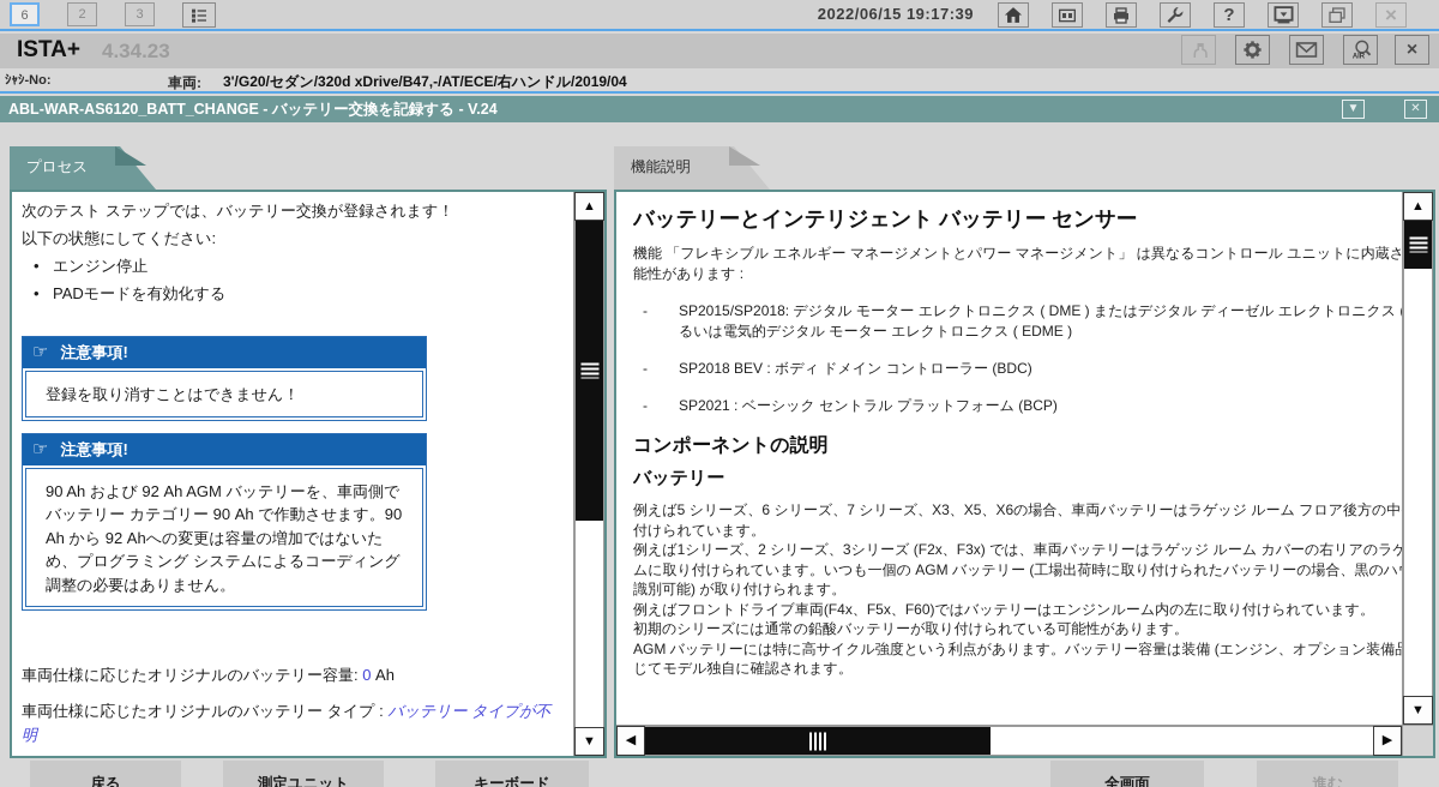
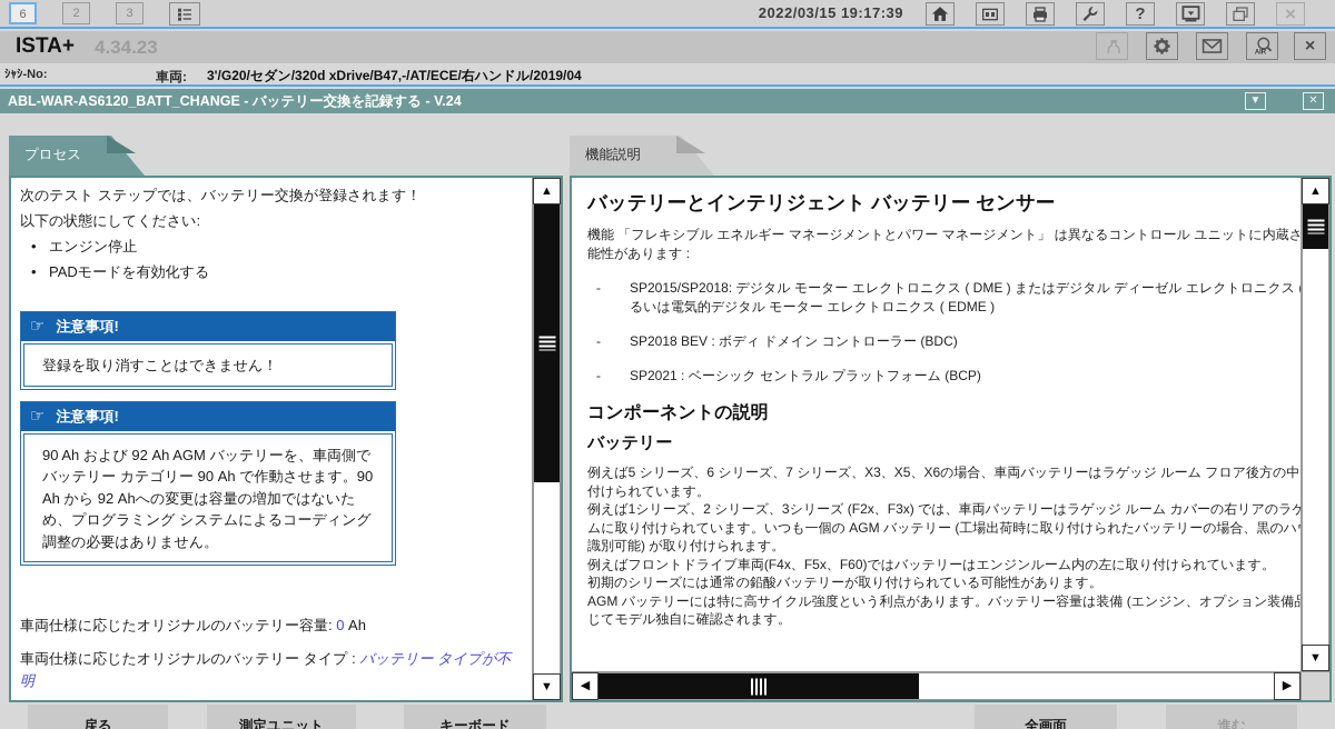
  6
  2
  3
- 2022/06/15 19:17:39
+ 2022/03/15 19:17:39
  ?
  ×
  ISTA+
  4.34.23
  ×
  ｼｬｼ-No:
  車両:
  3'/G20/セダン/320d xDrive/B47,-/AT/ECE/右ハンドル/2019/04
  ABL-WAR-AS6120_BATT_CHANGE - バッテリー交換を記録する - V.24
  ▼
  ✕
  プロセス
  機能説明
  次のテスト ステップでは、バッテリー交換が登録されます！
  以下の状態にしてください:
  • エンジン停止
  • PADモードを有効化する
  ☞ 注意事項!
  登録を取り消すことはできません！
  ☞ 注意事項!
  90 Ah および 92 Ah AGM バッテリーを、車両側でバッテリー カテゴリー 90 Ah で作動させます。90 Ah から 92 Ahへの変更は容量の増加ではないため、プログラミング システムによるコーディング調整の必要はありません。
  車両仕様に応じたオリジナルのバッテリー容量: 0 Ah
  車両仕様に応じたオリジナルのバッテリー タイプ : バッテリー タイプが不明
  ▲
  ▼
  バッテリーとインテリジェント バッテリー センサー
  機能 「フレキシブル エネルギー マネージメントとパワー マネージメント」 は異なるコントロール ユニットに内蔵さ
  能性があります :
  -
  SP2015/SP2018: デジタル モーター エレクトロニクス ( DME ) またはデジタル ディーゼル エレクトロニクス
  るいは電気的デジタル モーター エレクトロニクス ( EDME )
  -
  SP2018 BEV : ボディ ドメイン コントローラー (BDC)
  -
  SP2021 : ベーシック セントラル プラットフォーム (BCP)
  コンポーネントの説明
  バッテリー
  例えば5 シリーズ、6 シリーズ、7 シリーズ、X3、X5、X6の場合、車両バッテリーはラゲッジ ルーム フロア後方の中
  付けられています。
  例えば1シリーズ、2 シリーズ、3シリーズ (F2x、F3x) では、車両バッテリーはラゲッジ ルーム カバーの右リアのラゲ
  ムに取り付けられています。いつも一個の AGM バッテリー (工場出荷時に取り付けられたバッテリーの場合、黒のハ
  識別可能) が取り付けられます。
  例えばフロントドライブ車両(F4x、F5x、F60)ではバッテリーはエンジンルーム内の左に取り付けられています。
  初期のシリーズには通常の鉛酸バッテリーが取り付けられている可能性があります。
  AGM バッテリーには特に高サイクル強度という利点があります。バッテリー容量は装備 (エンジン、オプション装備
  じてモデル独自に確認されます。
  ▲
  ▼
  ◀
  ▶
  戻る
  測定ユニット
  キーボード
  全画面
  進む
